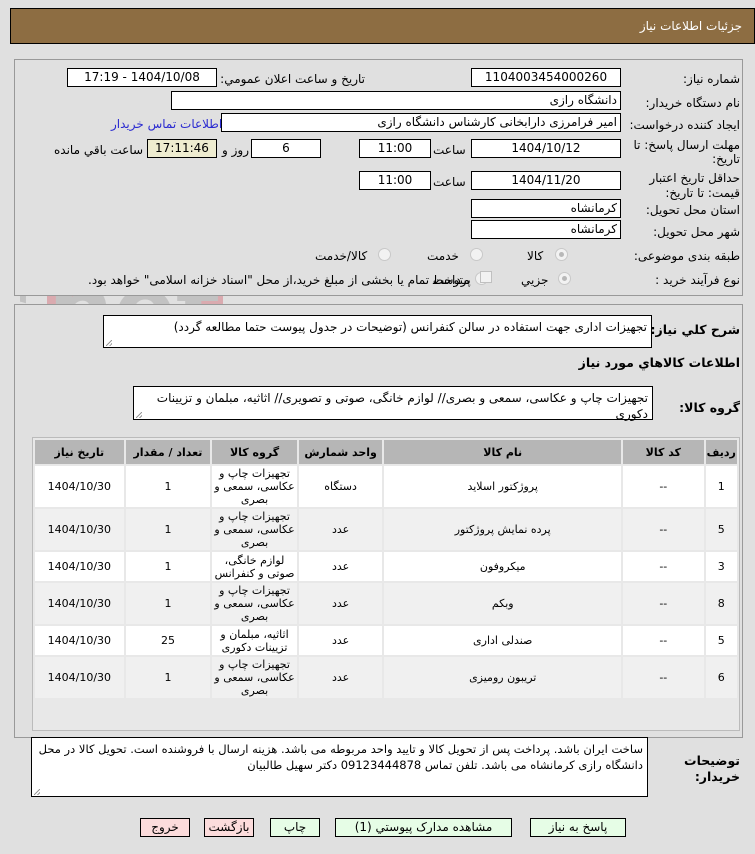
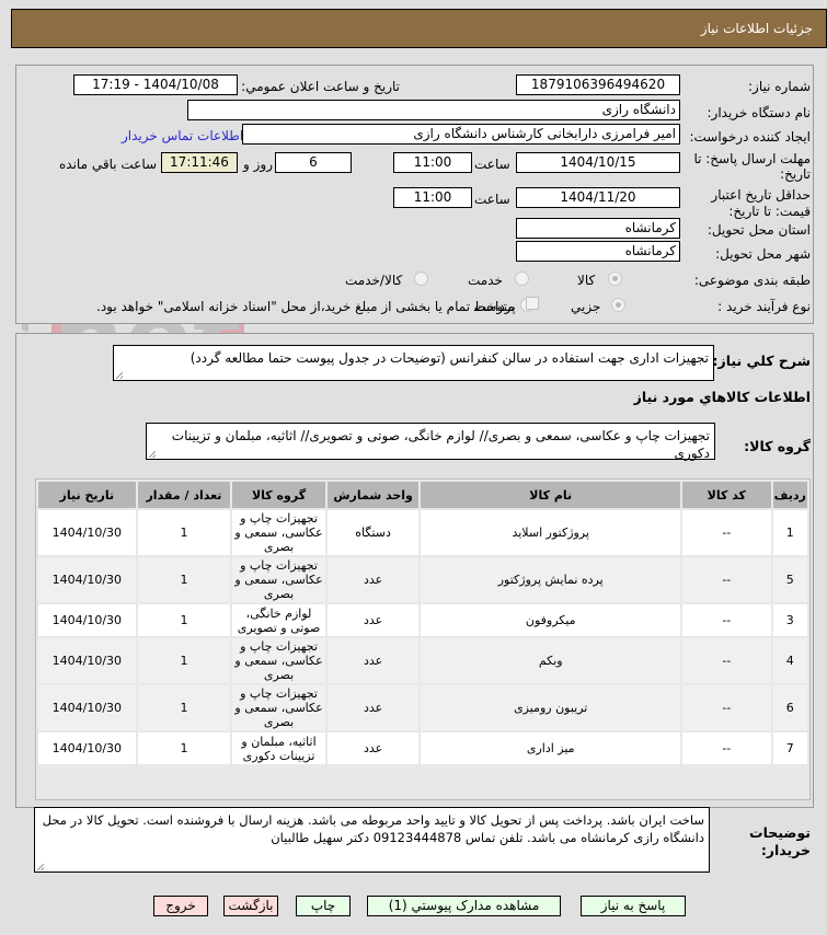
  جزئیات اطلاعات نیاز
  شماره نیاز:
- 1104003454000260
+ 1879106396494620
  تاریخ و ساعت اعلان عمومي:
  1404/10/08 - 17:19
  نام دستگاه خریدار:
  دانشگاه رازی
  ایجاد کننده درخواست:
  امیر فرامرزی دارابخانی کارشناس دانشگاه رازی
  اطلاعات تماس خریدار
  مهلت ارسال پاسخ: تا
  تاریخ:
- 1404/10/12
+ 1404/10/15
  ساعت
  11:00
  6
  روز و
  17:11:46
  ساعت باقي مانده
  حداقل تاریخ اعتبار
  قیمت: تا تاریخ:
  1404/11/20
  ساعت
  11:00
  استان محل تحویل:
  کرمانشاه
  شهر محل تحویل:
  کرمانشاه
  طبقه بندی موضوعی:
  کالا
  خدمت
  کالا/خدمت
  نوع فرآیند خرید :
  جزیي
  متوسط
  پرداخت تمام یا بخشی از مبلغ خرید،از محل "اسناد خزانه اسلامی" خواهد بود.
  شرح کلي نیاز:
  تجهیزات اداری جهت استفاده در سالن کنفرانس (توضیحات در جدول پیوست حتما مطالعه گردد)
  اطلاعات کالاهاي مورد نیاز
  گروه کالا:
  تجهیزات چاپ و عکاسی، سمعی و بصری// لوازم خانگی، صوتی و تصویری// اثاثیه، مبلمان و تزیینات دکوری
  ردیف	کد کالا	نام کالا	واحد شمارش	گروه کالا	تعداد / مقدار	تاریخ نیاز
  1	--	پروژکتور اسلاید	دستگاه	تجهیزات چاپ و عکاسی، سمعی و بصری	1	1404/10/30
  5	--	پرده نمایش پروژکتور	عدد	تجهیزات چاپ و عکاسی، سمعی و بصری	1	1404/10/30
- 3	--	میکروفون	عدد	لوازم خانگی، صوتی و کنفرانس	1	1404/10/30
+ 3	--	میکروفون	عدد	لوازم خانگی، صوتی و تصویری	1	1404/10/30
- 8	--	وبکم	عدد	تجهیزات چاپ و عکاسی، سمعی و بصری	1	1404/10/30
+ 4	--	وبکم	عدد	تجهیزات چاپ و عکاسی، سمعی و بصری	1	1404/10/30
- 5	--	صندلی اداری	عدد	اثاثیه، مبلمان و تزیینات دکوری	25	1404/10/30
  6	--	تریبون رومیزی	عدد	تجهیزات چاپ و عکاسی، سمعی و بصری	1	1404/10/30
+ 7	--	میز اداری	عدد	اثاثیه، مبلمان و تزیینات دکوری	1	1404/10/30
  توضیحات
  خریدار:
  ساخت ایران باشد. پرداخت پس از تحویل کالا و تایید واحد مربوطه می باشد. هزینه ارسال با فروشنده است. تحویل کالا در محل دانشگاه رازی کرمانشاه می باشد. تلفن تماس 09123444878 دکتر سهیل طالبیان
  پاسخ به نیاز
  مشاهده مدارک پیوستي (1)
  چاپ
  بازگشت
  خروج
